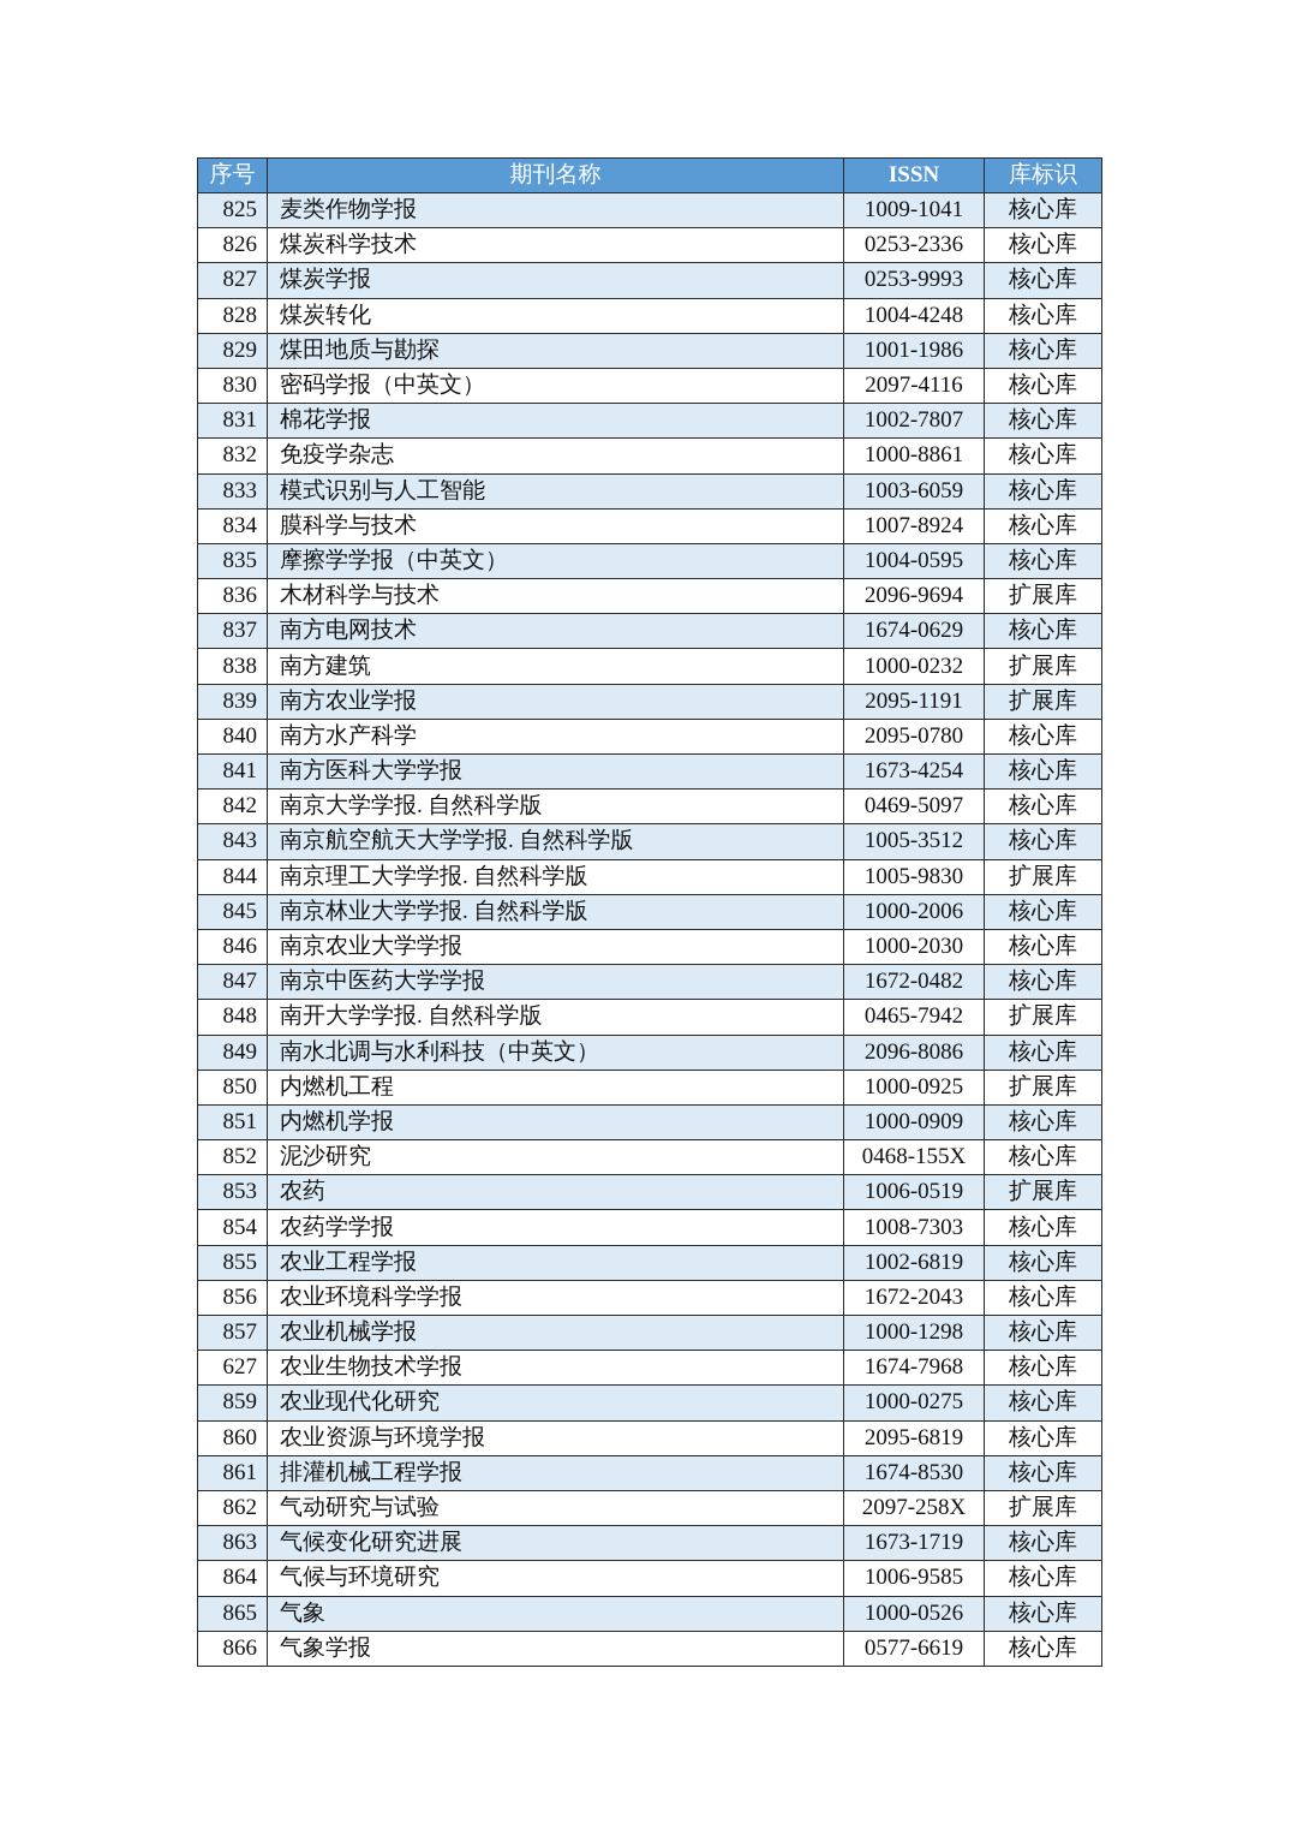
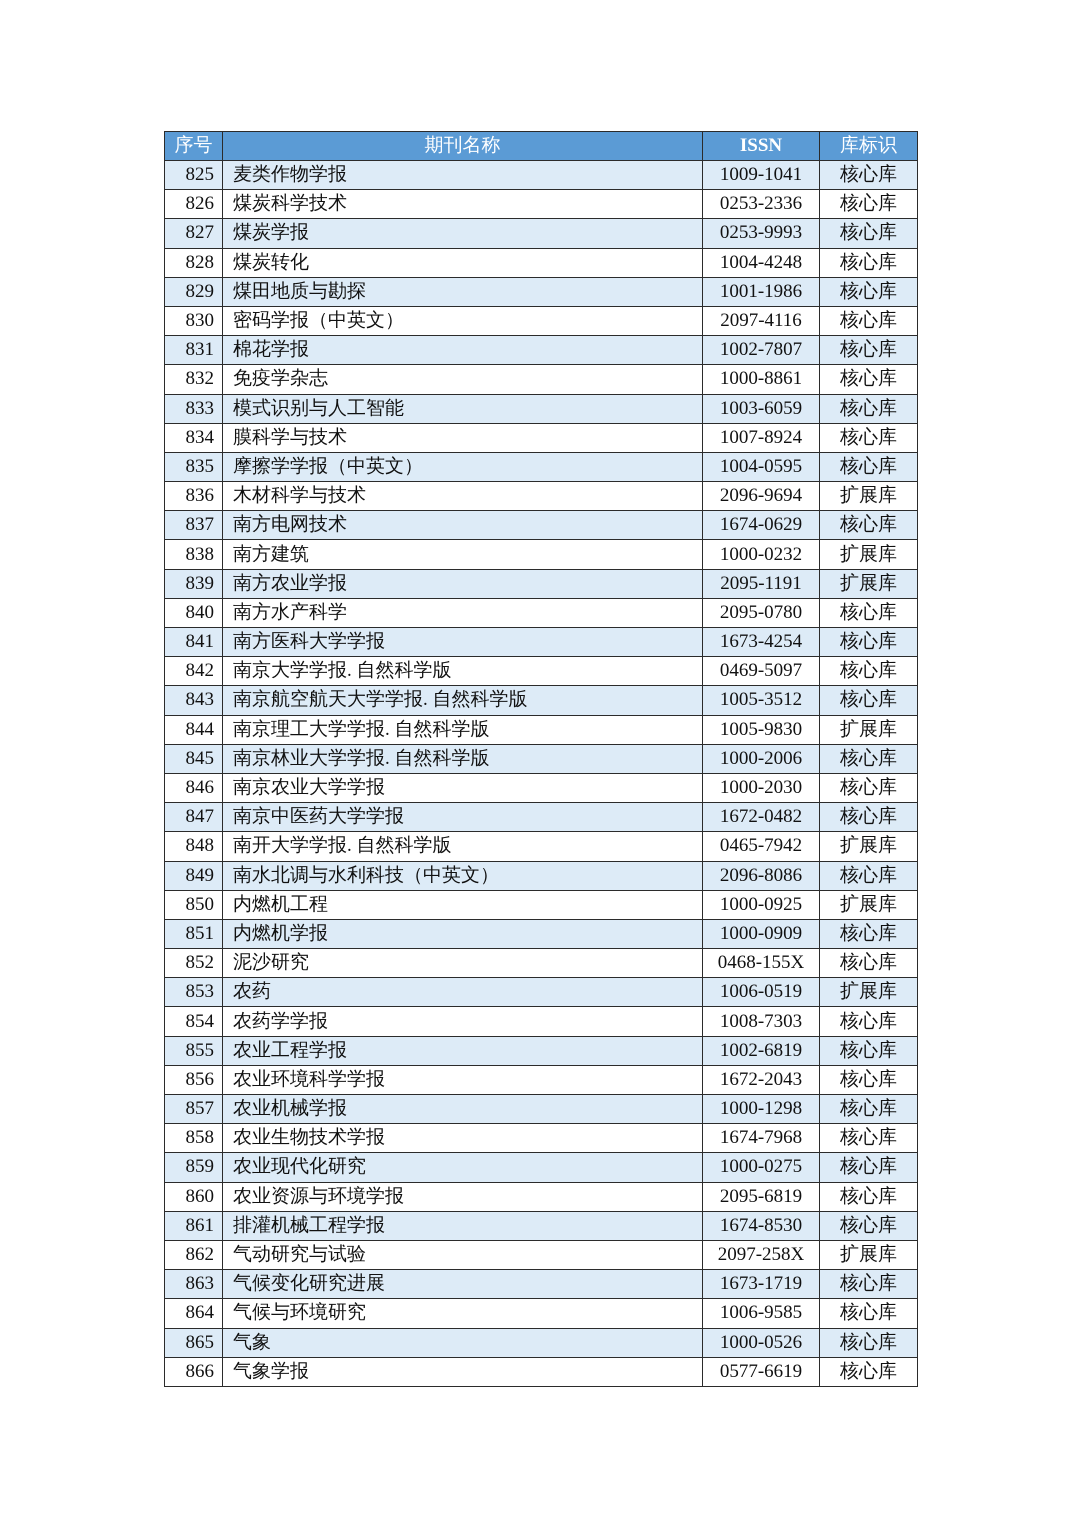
  序号	期刊名称	ISSN	库标识
  825	麦类作物学报	1009-1041	核心库
  826	煤炭科学技术	0253-2336	核心库
  827	煤炭学报	0253-9993	核心库
  828	煤炭转化	1004-4248	核心库
  829	煤田地质与勘探	1001-1986	核心库
  830	密码学报（中英文）	2097-4116	核心库
  831	棉花学报	1002-7807	核心库
  832	免疫学杂志	1000-8861	核心库
  833	模式识别与人工智能	1003-6059	核心库
  834	膜科学与技术	1007-8924	核心库
  835	摩擦学学报（中英文）	1004-0595	核心库
  836	木材科学与技术	2096-9694	扩展库
  837	南方电网技术	1674-0629	核心库
  838	南方建筑	1000-0232	扩展库
  839	南方农业学报	2095-1191	扩展库
  840	南方水产科学	2095-0780	核心库
  841	南方医科大学学报	1673-4254	核心库
  842	南京大学学报. 自然科学版	0469-5097	核心库
  843	南京航空航天大学学报. 自然科学版	1005-3512	核心库
  844	南京理工大学学报. 自然科学版	1005-9830	扩展库
  845	南京林业大学学报. 自然科学版	1000-2006	核心库
  846	南京农业大学学报	1000-2030	核心库
  847	南京中医药大学学报	1672-0482	核心库
  848	南开大学学报. 自然科学版	0465-7942	扩展库
  849	南水北调与水利科技（中英文）	2096-8086	核心库
  850	内燃机工程	1000-0925	扩展库
  851	内燃机学报	1000-0909	核心库
  852	泥沙研究	0468-155X	核心库
  853	农药	1006-0519	扩展库
  854	农药学学报	1008-7303	核心库
  855	农业工程学报	1002-6819	核心库
  856	农业环境科学学报	1672-2043	核心库
  857	农业机械学报	1000-1298	核心库
- 627	农业生物技术学报	1674-7968	核心库
+ 858	农业生物技术学报	1674-7968	核心库
  859	农业现代化研究	1000-0275	核心库
  860	农业资源与环境学报	2095-6819	核心库
  861	排灌机械工程学报	1674-8530	核心库
  862	气动研究与试验	2097-258X	扩展库
  863	气候变化研究进展	1673-1719	核心库
  864	气候与环境研究	1006-9585	核心库
  865	气象	1000-0526	核心库
  866	气象学报	0577-6619	核心库
